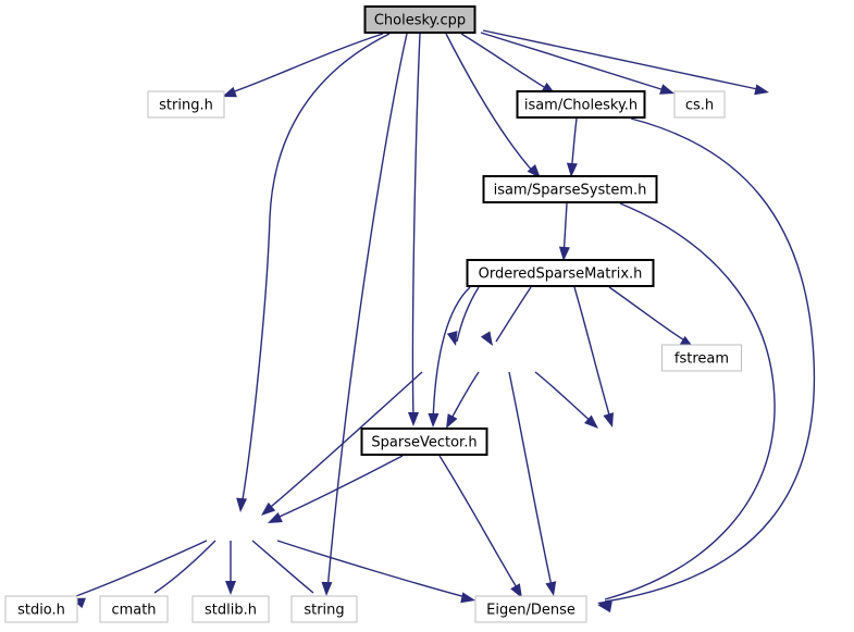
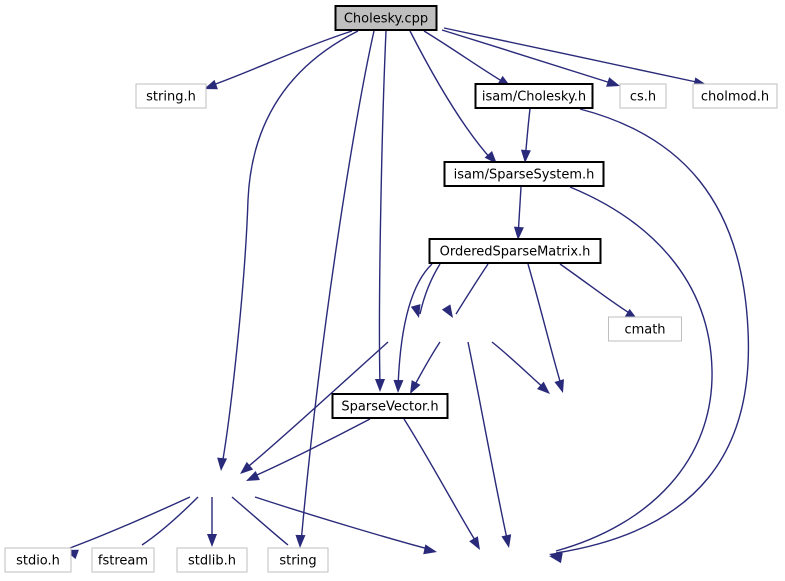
  Cholesky.cpp
  string.h
  isam/Cholesky.h
  cs.h
+ cholmod.h
  isam/SparseSystem.h
  OrderedSparseMatrix.h
- fstream
+ cmath
  SparseVector.h
  stdio.h
- cmath
+ fstream
  stdlib.h
  string
- Eigen/Dense
